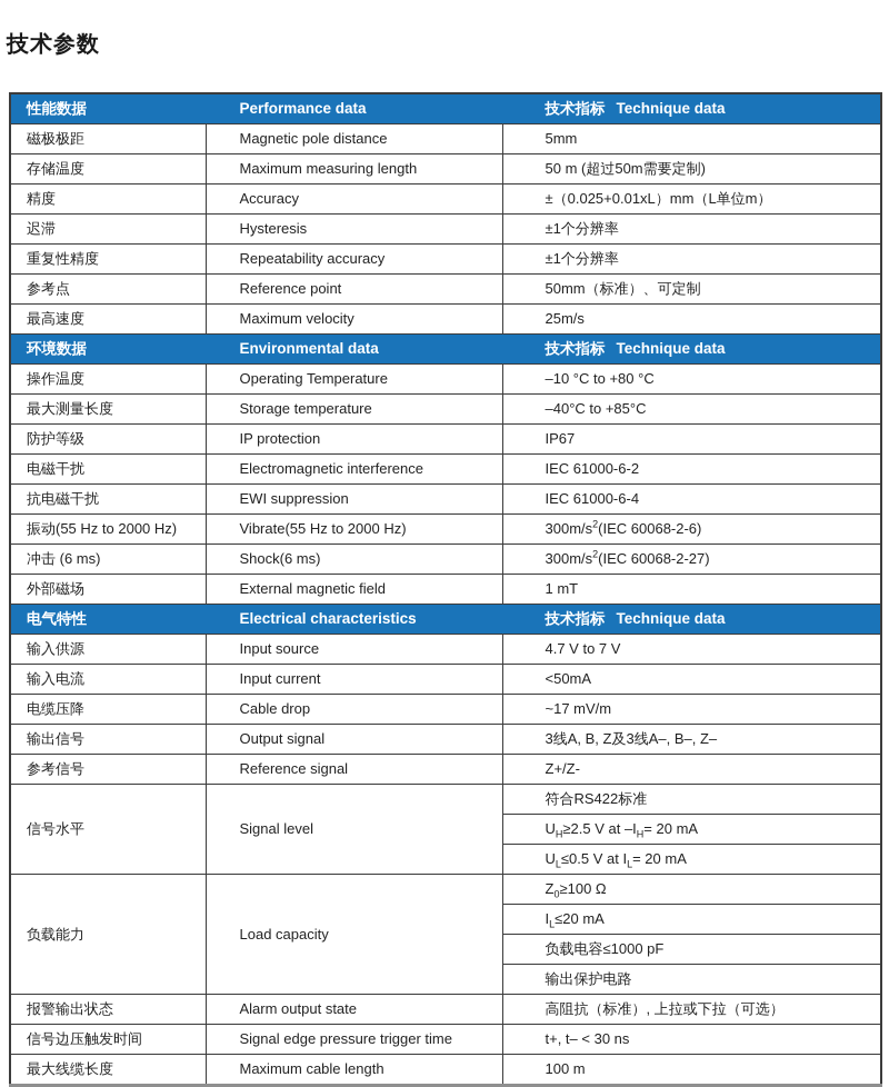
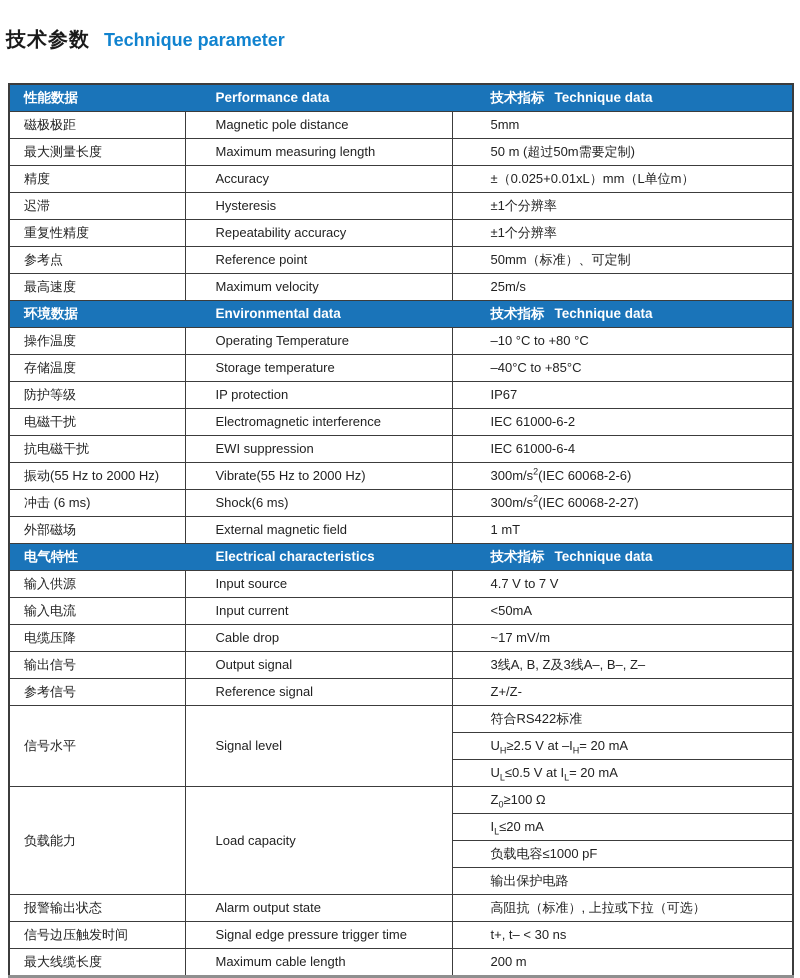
  技术参数
+ Technique parameter
  性能数据	Performance data	技术指标 Technique data
  磁极极距	Magnetic pole distance	5mm
- 存储温度	Maximum measuring length	50 m (超过50m需要定制)
+ 最大测量长度	Maximum measuring length	50 m (超过50m需要定制)
  精度	Accuracy	±（0.025+0.01xL）mm（L单位m）
  迟滞	Hysteresis	±1个分辨率
  重复性精度	Repeatability accuracy	±1个分辨率
  参考点	Reference point	50mm（标准）、可定制
  最高速度	Maximum velocity	25m/s
  环境数据	Environmental data	技术指标 Technique data
  操作温度	Operating Temperature	–10 °C to +80 °C
- 最大测量长度	Storage temperature	–40°C to +85°C
+ 存储温度	Storage temperature	–40°C to +85°C
  防护等级	IP protection	IP67
  电磁干扰	Electromagnetic interference	IEC 61000-6-2
  抗电磁干扰	EWI suppression	IEC 61000-6-4
  振动(55 Hz to 2000 Hz)	Vibrate(55 Hz to 2000 Hz)	300m/s2(IEC 60068-2-6)
  冲击 (6 ms)	Shock(6 ms)	300m/s2(IEC 60068-2-27)
  外部磁场	External magnetic field	1 mT
  电气特性	Electrical characteristics	技术指标 Technique data
  输入供源	Input source	4.7 V to 7 V
  输入电流	Input current	<50mA
  电缆压降	Cable drop	~17 mV/m
  输出信号	Output signal	3线A, B, Z及3线A–, B–, Z–
  参考信号	Reference signal	Z+/Z-
  信号水平	Signal level	符合RS422标准
  UH≥2.5 V at –IH= 20 mA
  UL≤0.5 V at IL= 20 mA
  负载能力	Load capacity	Z0≥100 Ω
  IL≤20 mA
  负载电容≤1000 pF
  输出保护电路
  报警输出状态	Alarm output state	高阻抗（标准）, 上拉或下拉（可选）
  信号边压触发时间	Signal edge pressure trigger time	t+, t– < 30 ns
- 最大线缆长度	Maximum cable length	100 m
+ 最大线缆长度	Maximum cable length	200 m
